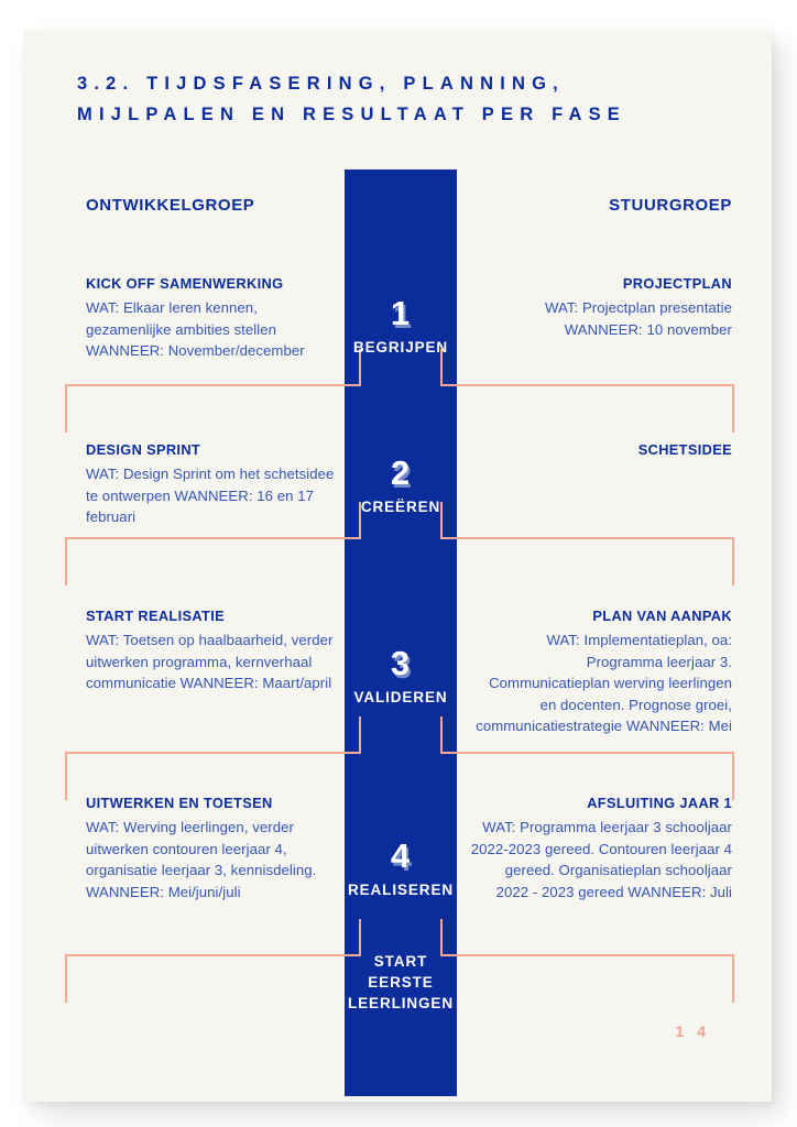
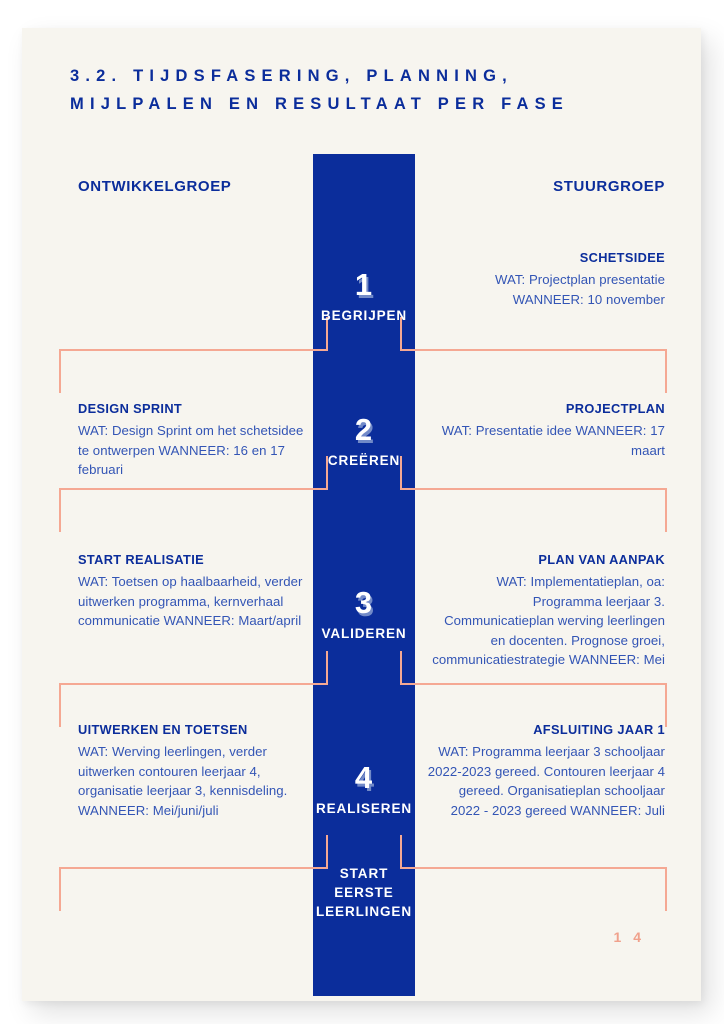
  3.2. TIJDSFASERING, PLANNING,
  MIJLPALEN EN RESULTAAT PER FASE
  ONTWIKKELGROEP
  STUURGROEP
  1
  BEGRIJPEN
  2
  CREËREN
  3
  VALIDEREN
  4
  REALISEREN
  START
  EERSTE
  LEERLINGEN
- KICK OFF SAMENWERKING
- WAT: Elkaar leren kennen, gezamenlijke ambities stellen WANNEER: November/december
- PROJECTPLAN
+ SCHETSIDEE
  WAT: Projectplan presentatie WANNEER: 10 november
  DESIGN SPRINT
  WAT: Design Sprint om het schetsidee te ontwerpen WANNEER: 16 en 17 februari
- SCHETSIDEE
+ PROJECTPLAN
+ WAT: Presentatie idee WANNEER: 17 maart
  START REALISATIE
  WAT: Toetsen op haalbaarheid, verder uitwerken programma, kernverhaal communicatie WANNEER: Maart/april
  PLAN VAN AANPAK
  WAT: Implementatieplan, oa: Programma leerjaar 3. Communicatieplan werving leerlingen en docenten. Prognose groei, communicatiestrategie WANNEER: Mei
  UITWERKEN EN TOETSEN
  WAT: Werving leerlingen, verder uitwerken contouren leerjaar 4, organisatie leerjaar 3, kennisdeling. WANNEER: Mei/juni/juli
  AFSLUITING JAAR 1
  WAT: Programma leerjaar 3 schooljaar 2022-2023 gereed. Contouren leerjaar 4 gereed. Organisatieplan schooljaar 2022 - 2023 gereed WANNEER: Juli
  1 4
